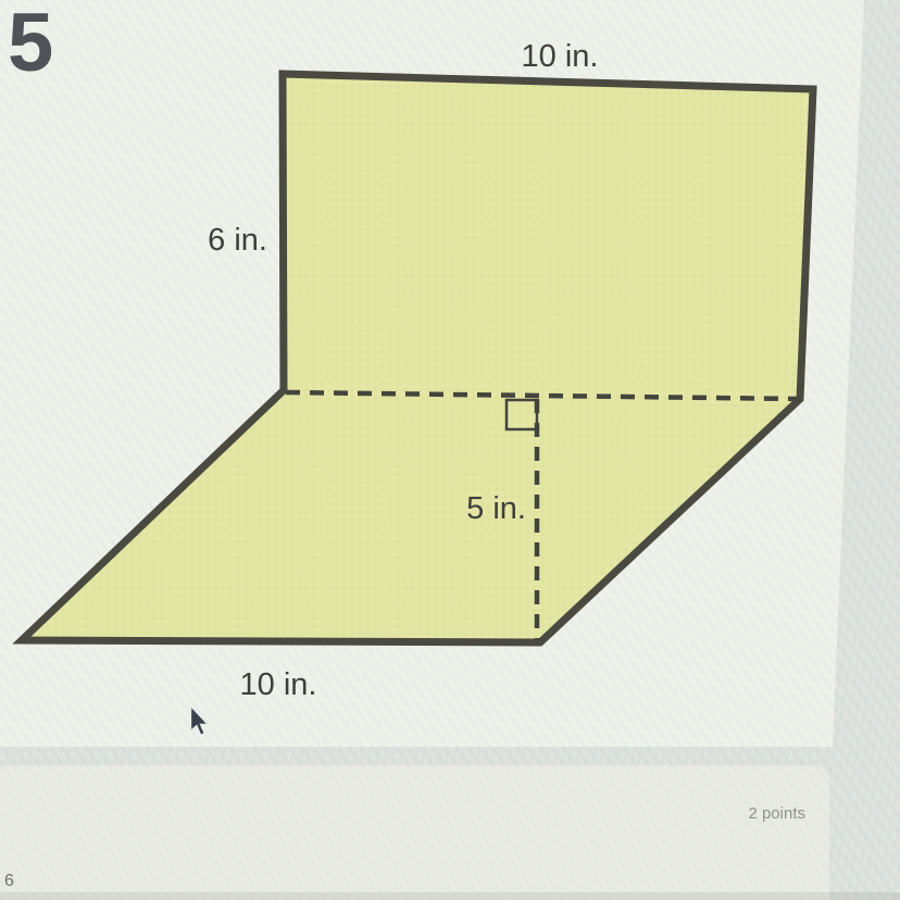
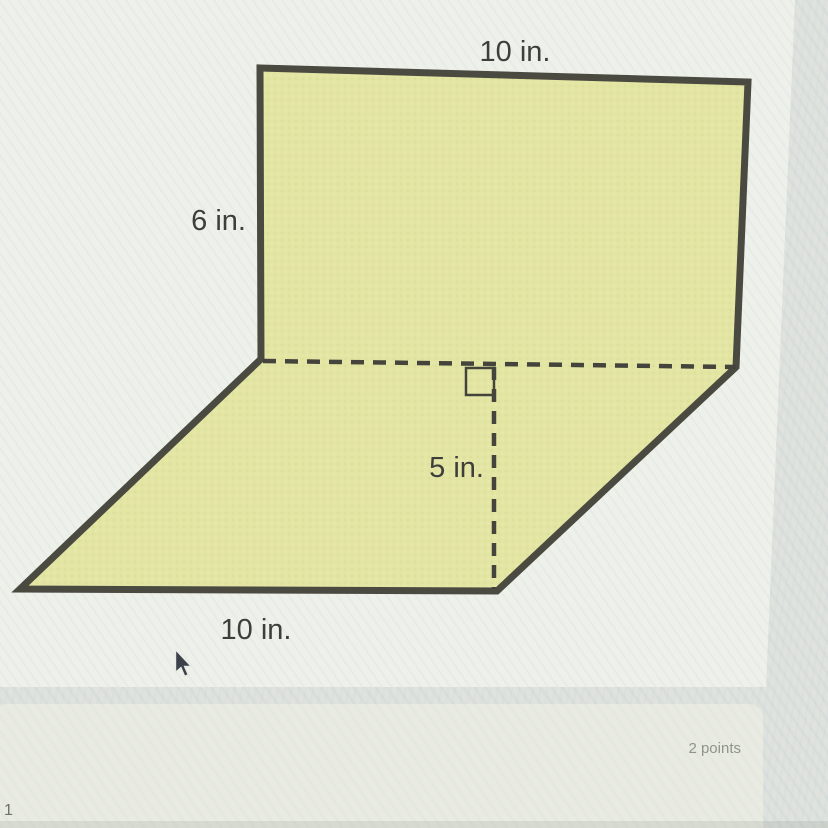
- 5
  10 in.
  6 in.
  5 in.
  10 in.
  2 points
- 6
+ 1
